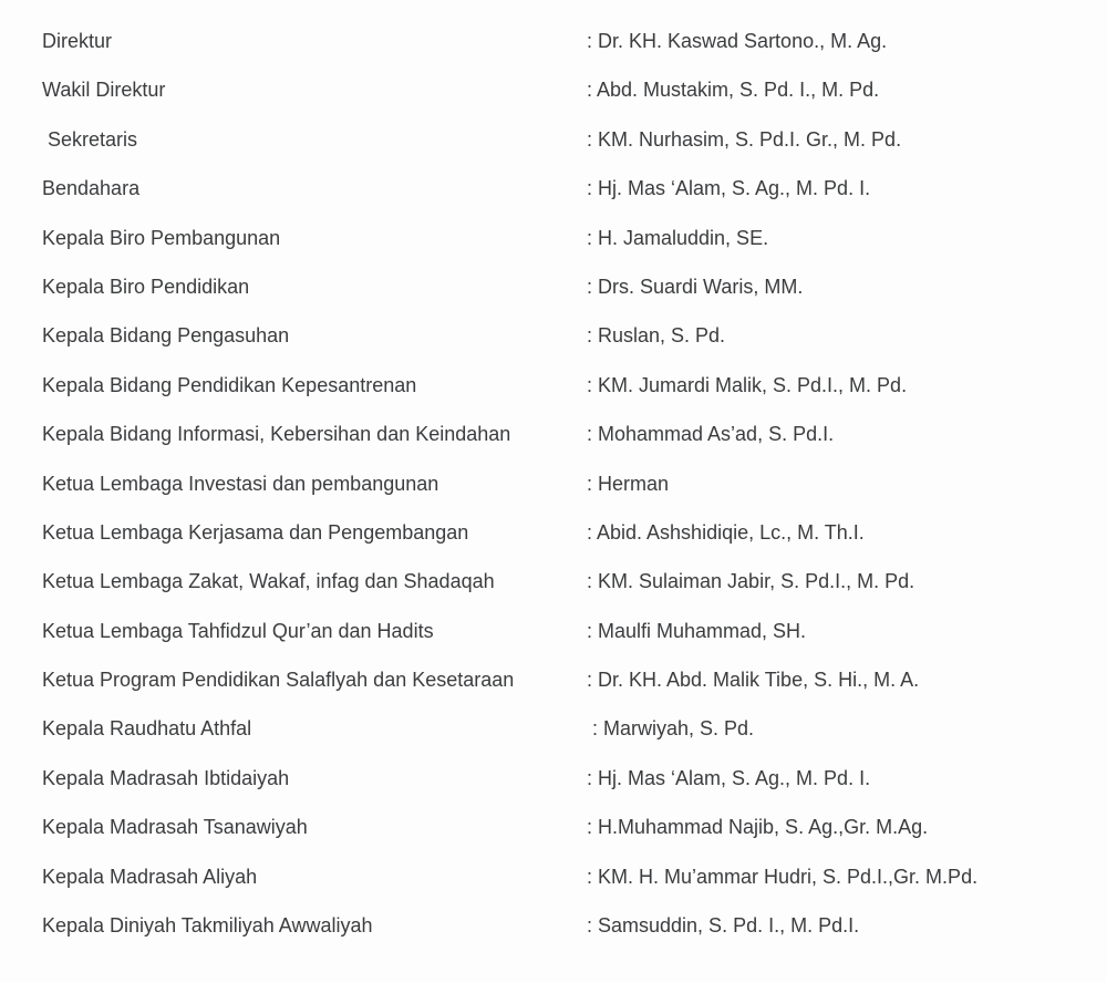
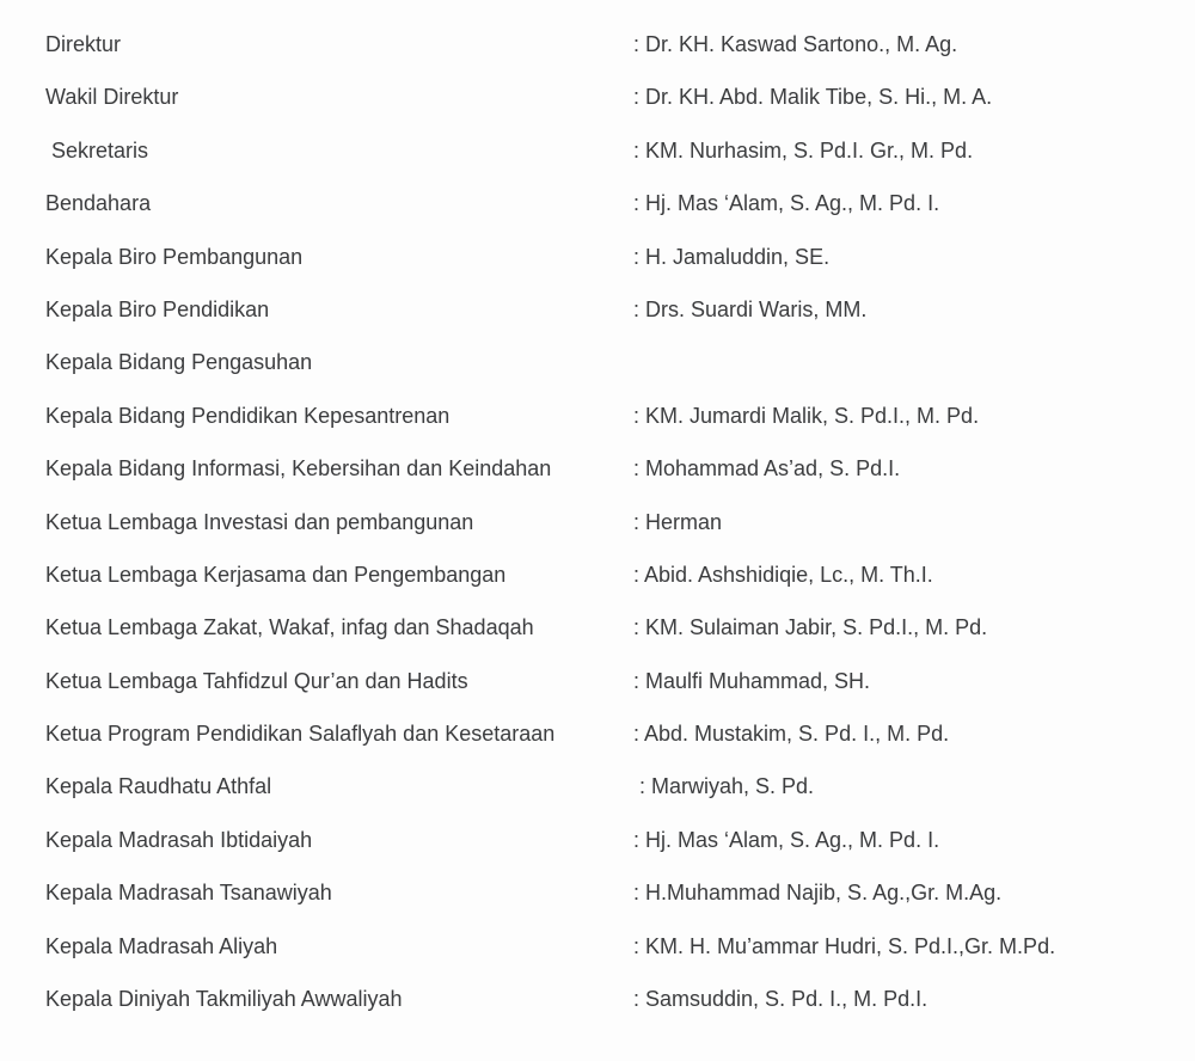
  Direktur
  : Dr. KH. Kaswad Sartono., M. Ag.
  Wakil Direktur
- : Abd. Mustakim, S. Pd. I., M. Pd.
+ : Dr. KH. Abd. Malik Tibe, S. Hi., M. A.
  Sekretaris
  : KM. Nurhasim, S. Pd.I. Gr., M. Pd.
  Bendahara
  : Hj. Mas ‘Alam, S. Ag., M. Pd. I.
  Kepala Biro Pembangunan
  : H. Jamaluddin, SE.
  Kepala Biro Pendidikan
  : Drs. Suardi Waris, MM.
  Kepala Bidang Pengasuhan
- : Ruslan, S. Pd.
  Kepala Bidang Pendidikan Kepesantrenan
  : KM. Jumardi Malik, S. Pd.I., M. Pd.
  Kepala Bidang Informasi, Kebersihan dan Keindahan
  : Mohammad As’ad, S. Pd.I.
  Ketua Lembaga Investasi dan pembangunan
  : Herman
  Ketua Lembaga Kerjasama dan Pengembangan
  : Abid. Ashshidiqie, Lc., M. Th.I.
  Ketua Lembaga Zakat, Wakaf, infag dan Shadaqah
  : KM. Sulaiman Jabir, S. Pd.I., M. Pd.
  Ketua Lembaga Tahfidzul Qur’an dan Hadits
  : Maulfi Muhammad, SH.
  Ketua Program Pendidikan Salaflyah dan Kesetaraan
- : Dr. KH. Abd. Malik Tibe, S. Hi., M. A.
+ : Abd. Mustakim, S. Pd. I., M. Pd.
  Kepala Raudhatu Athfal
  : Marwiyah, S. Pd.
  Kepala Madrasah Ibtidaiyah
  : Hj. Mas ‘Alam, S. Ag., M. Pd. I.
  Kepala Madrasah Tsanawiyah
  : H.Muhammad Najib, S. Ag.,Gr. M.Ag.
  Kepala Madrasah Aliyah
  : KM. H. Mu’ammar Hudri, S. Pd.I.,Gr. M.Pd.
  Kepala Diniyah Takmiliyah Awwaliyah
  : Samsuddin, S. Pd. I., M. Pd.I.
